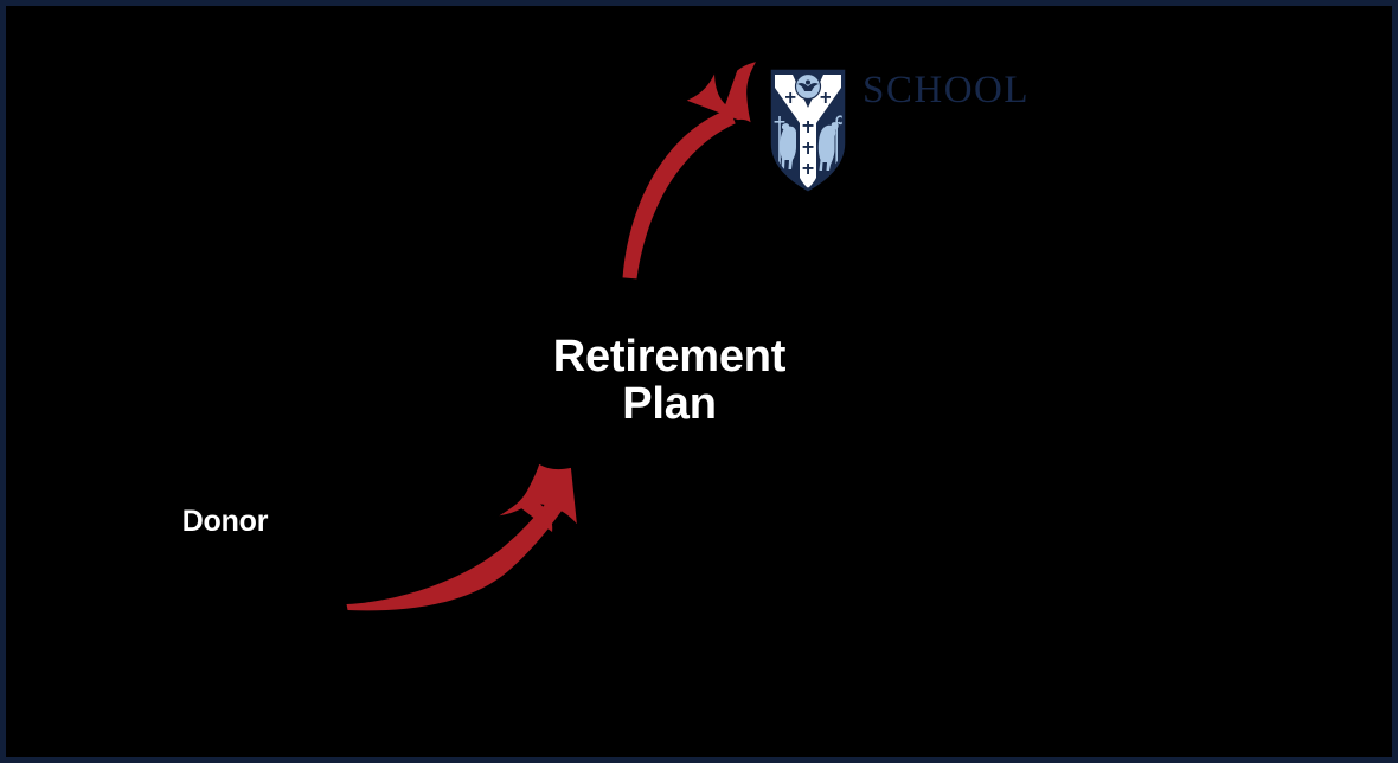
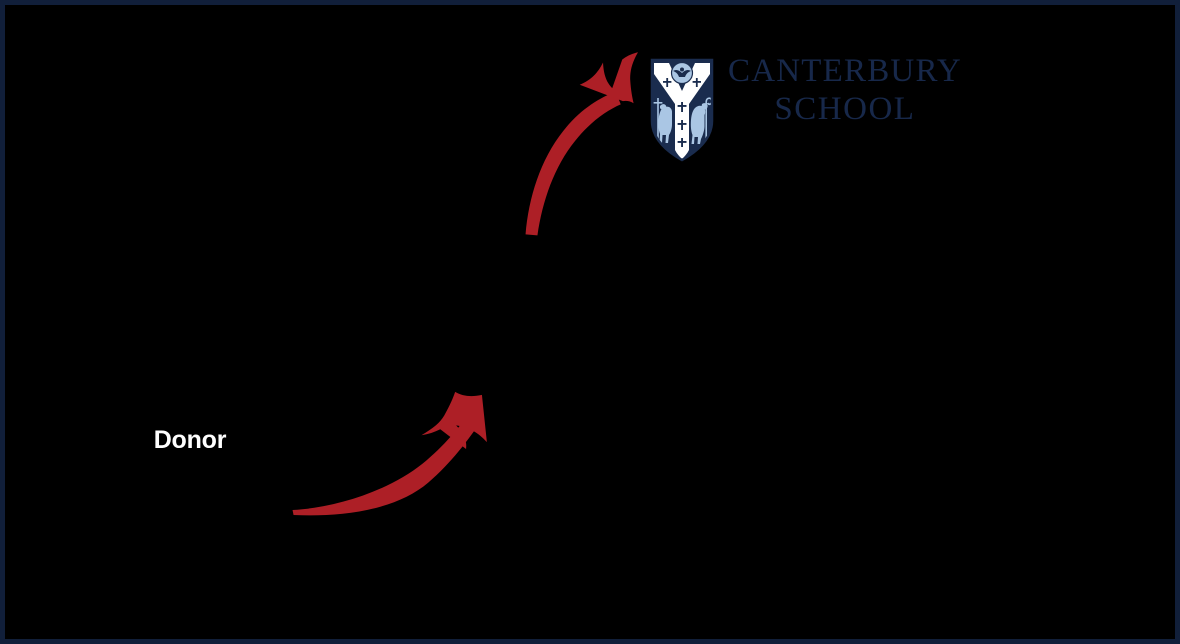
- Retirement
- Plan
  Donor
+ CANTERBURY
  SCHOOL
